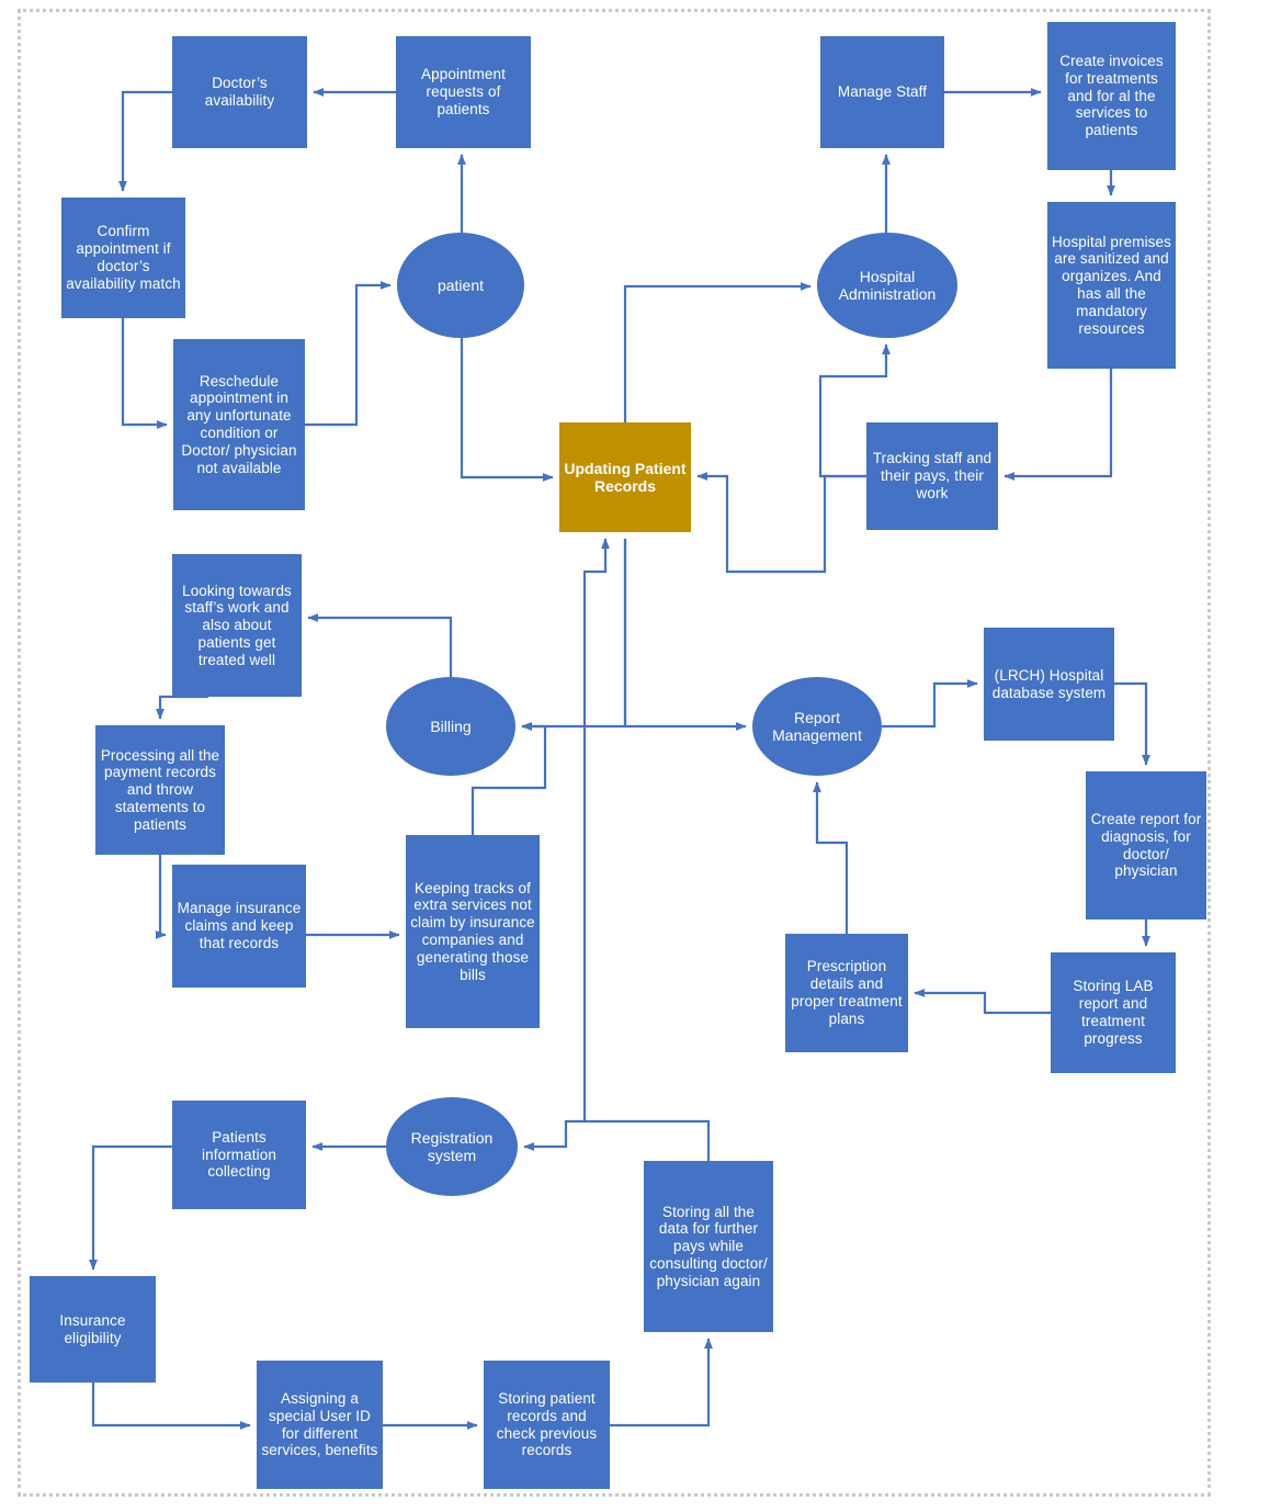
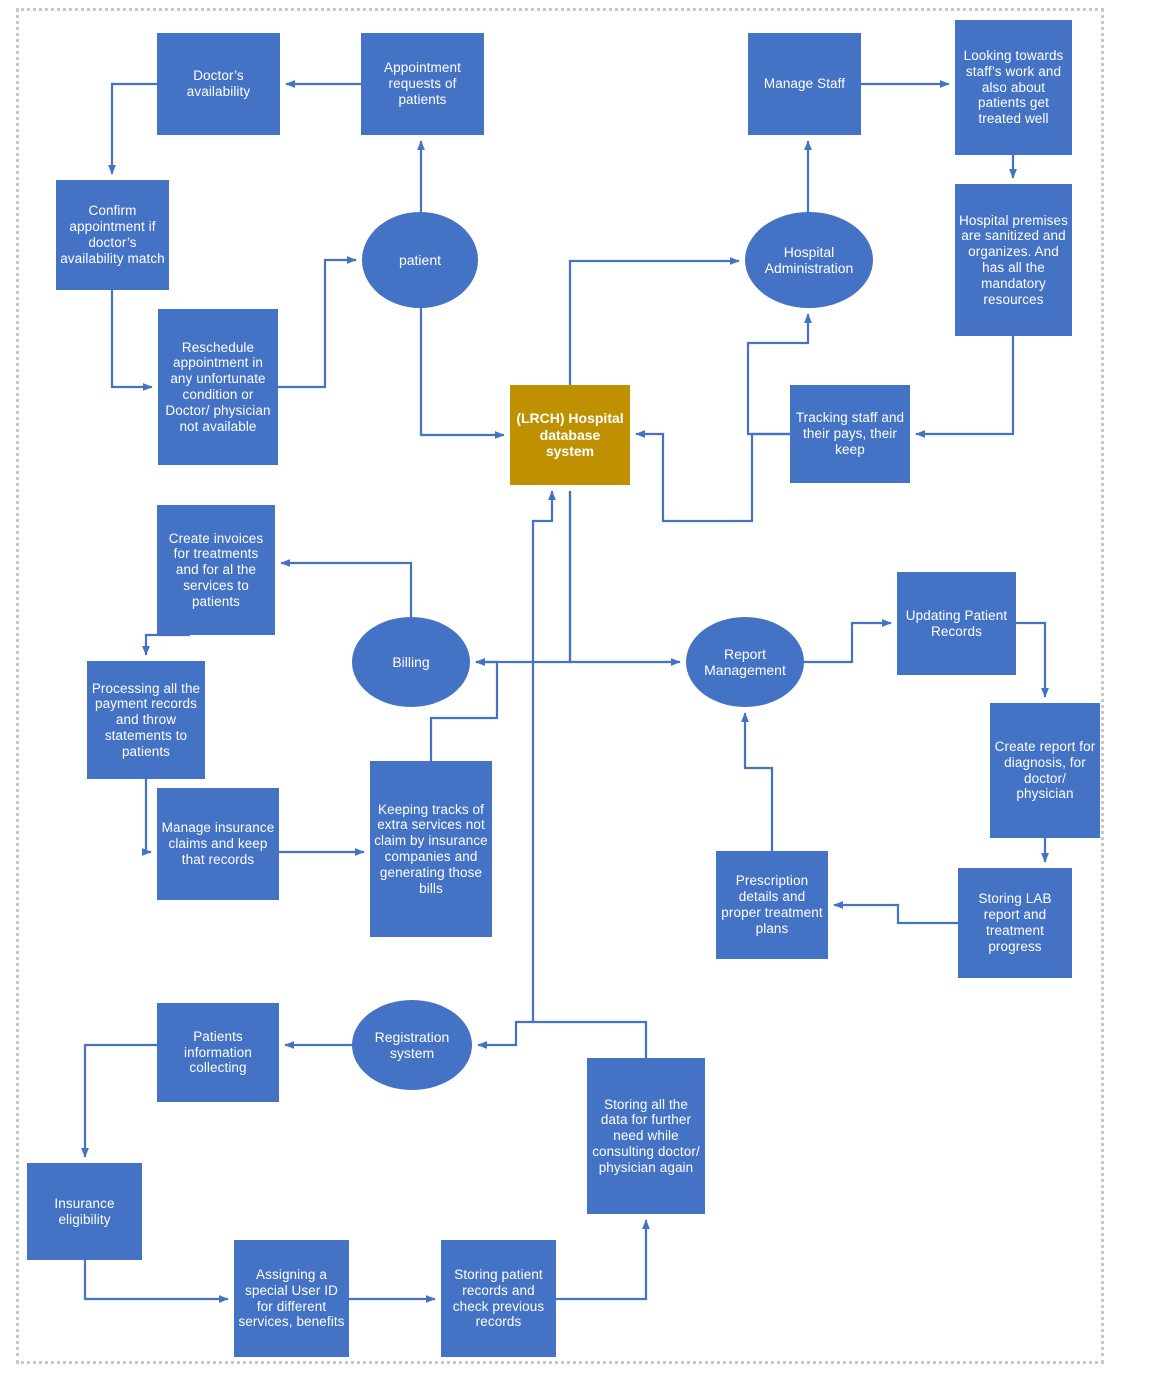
  Doctor’s availability
  Appointment requests of patients
  Manage Staff
- Create invoices for treatments and for al the services to patients
+ Looking towards staff’s work and also about patients get treated well
  Confirm appointment if doctor’s availability match
  Hospital premises are sanitized and organizes. And has all the mandatory resources
  patient
  Hospital Administration
  Reschedule appointment in any unfortunate condition or Doctor/ physician not available
- Tracking staff and their pays, their work
+ Tracking staff and their pays, their keep
- Updating Patient Records
+ (LRCH) Hospital database system
- Looking towards staff’s work and also about patients get treated well
+ Create invoices for treatments and for al the services to patients
- (LRCH) Hospital database system
+ Updating Patient Records
  Billing
  Report Management
  Processing all the payment records and throw statements to patients
  Create report for diagnosis, for doctor/ physician
  Keeping tracks of extra services not claim by insurance companies and generating those bills
  Manage insurance claims and keep that records
  Prescription details and proper treatment plans
  Storing LAB report and treatment progress
  Patients information collecting
  Registration system
- Storing all the data for further pays while consulting doctor/ physician again
+ Storing all the data for further need while consulting doctor/ physician again
  Insurance eligibility
  Assigning a special User ID for different services, benefits
  Storing patient records and check previous records
